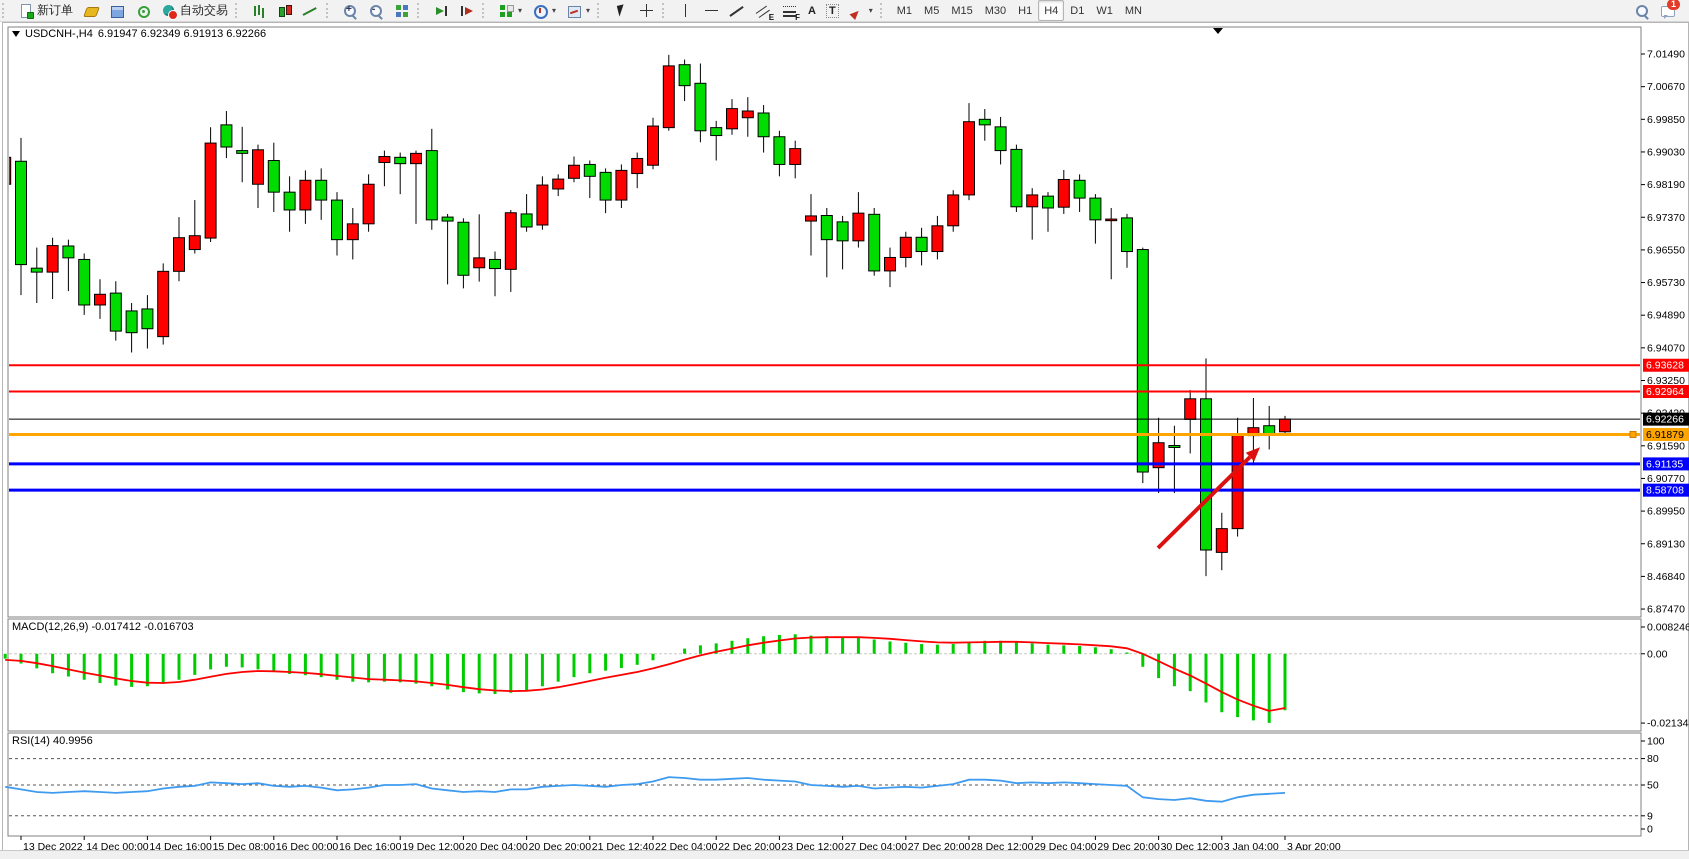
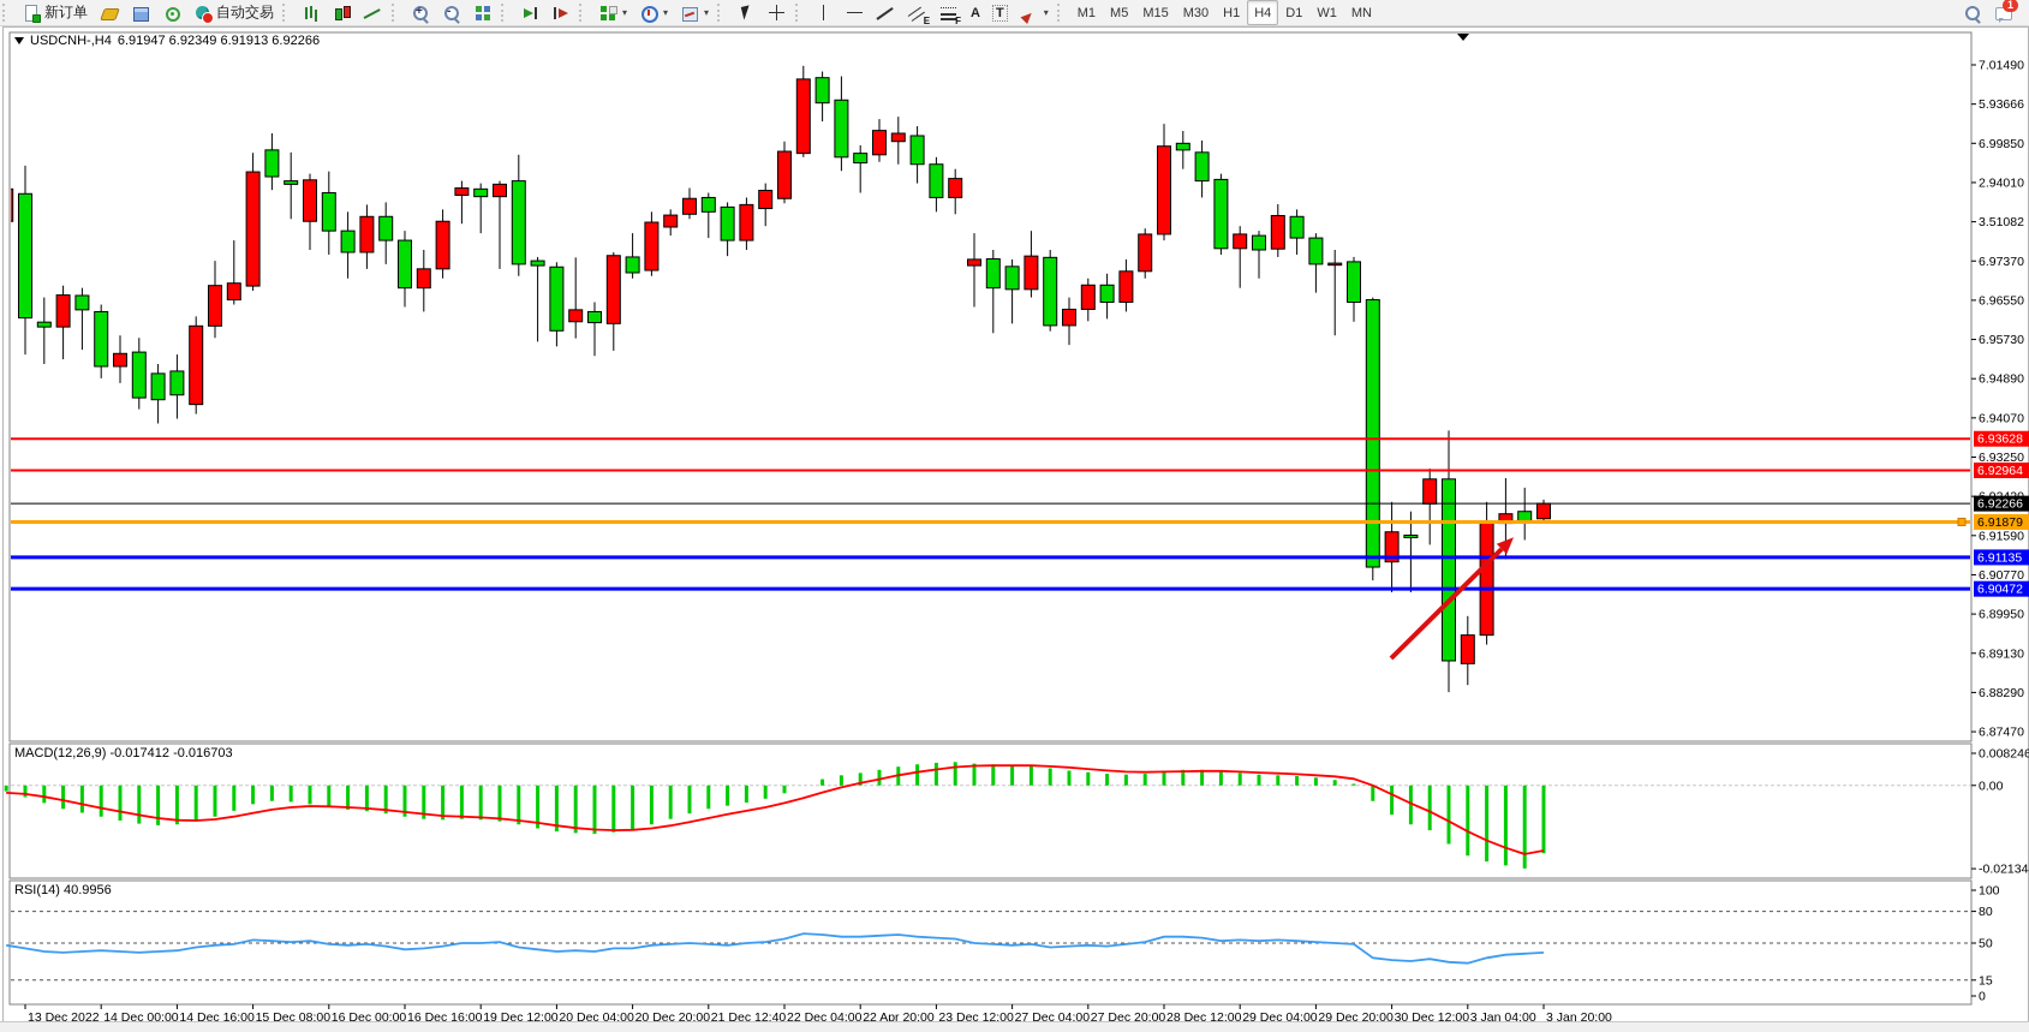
  新订单
  自动交易
  +
  -
  ▾
  ▾
  ▾
  E
  F
  A
  T
  ▾
  M1
  M5
  M15
  M30
  H1
  H4
  D1
  W1
  MN
  1
  USDCNH-,H4
  6.91947 6.92349 6.91913 6.92266
  7.01490
- 7.00670
+ 5.93666
  6.99850
- 6.99030
+ 2.94010
- 6.98190
+ 3.51082
  6.97370
  6.96550
  6.95730
  6.94890
  6.94070
  6.93250
  6.91590
  6.90770
  6.89950
  6.89130
- 8.46840
+ 6.88290
  6.87470
  6.93628
  6.92964
  6.92266
  6.91879
  6.91135
- 8.58708
+ 6.90472
  MACD(12,26,9) -0.017412 -0.016703
  0.008246
  0.00
  -0.02134
  RSI(14) 40.9956
  100
  80
  50
- 9
+ 15
  0
  13 Dec 2022
  14 Dec 00:00
  14 Dec 16:00
  15 Dec 08:00
  16 Dec 00:00
  16 Dec 16:00
  19 Dec 12:00
  20 Dec 04:00
  20 Dec 20:00
  21 Dec 12:40
  22 Dec 04:00
- 22 Dec 20:00
+ 22 Apr 20:00
  23 Dec 12:00
  27 Dec 04:00
  27 Dec 20:00
  28 Dec 12:00
  29 Dec 04:00
  29 Dec 20:00
  30 Dec 12:00
  3 Jan 04:00
- 3 Apr 20:00
+ 3 Jan 20:00
